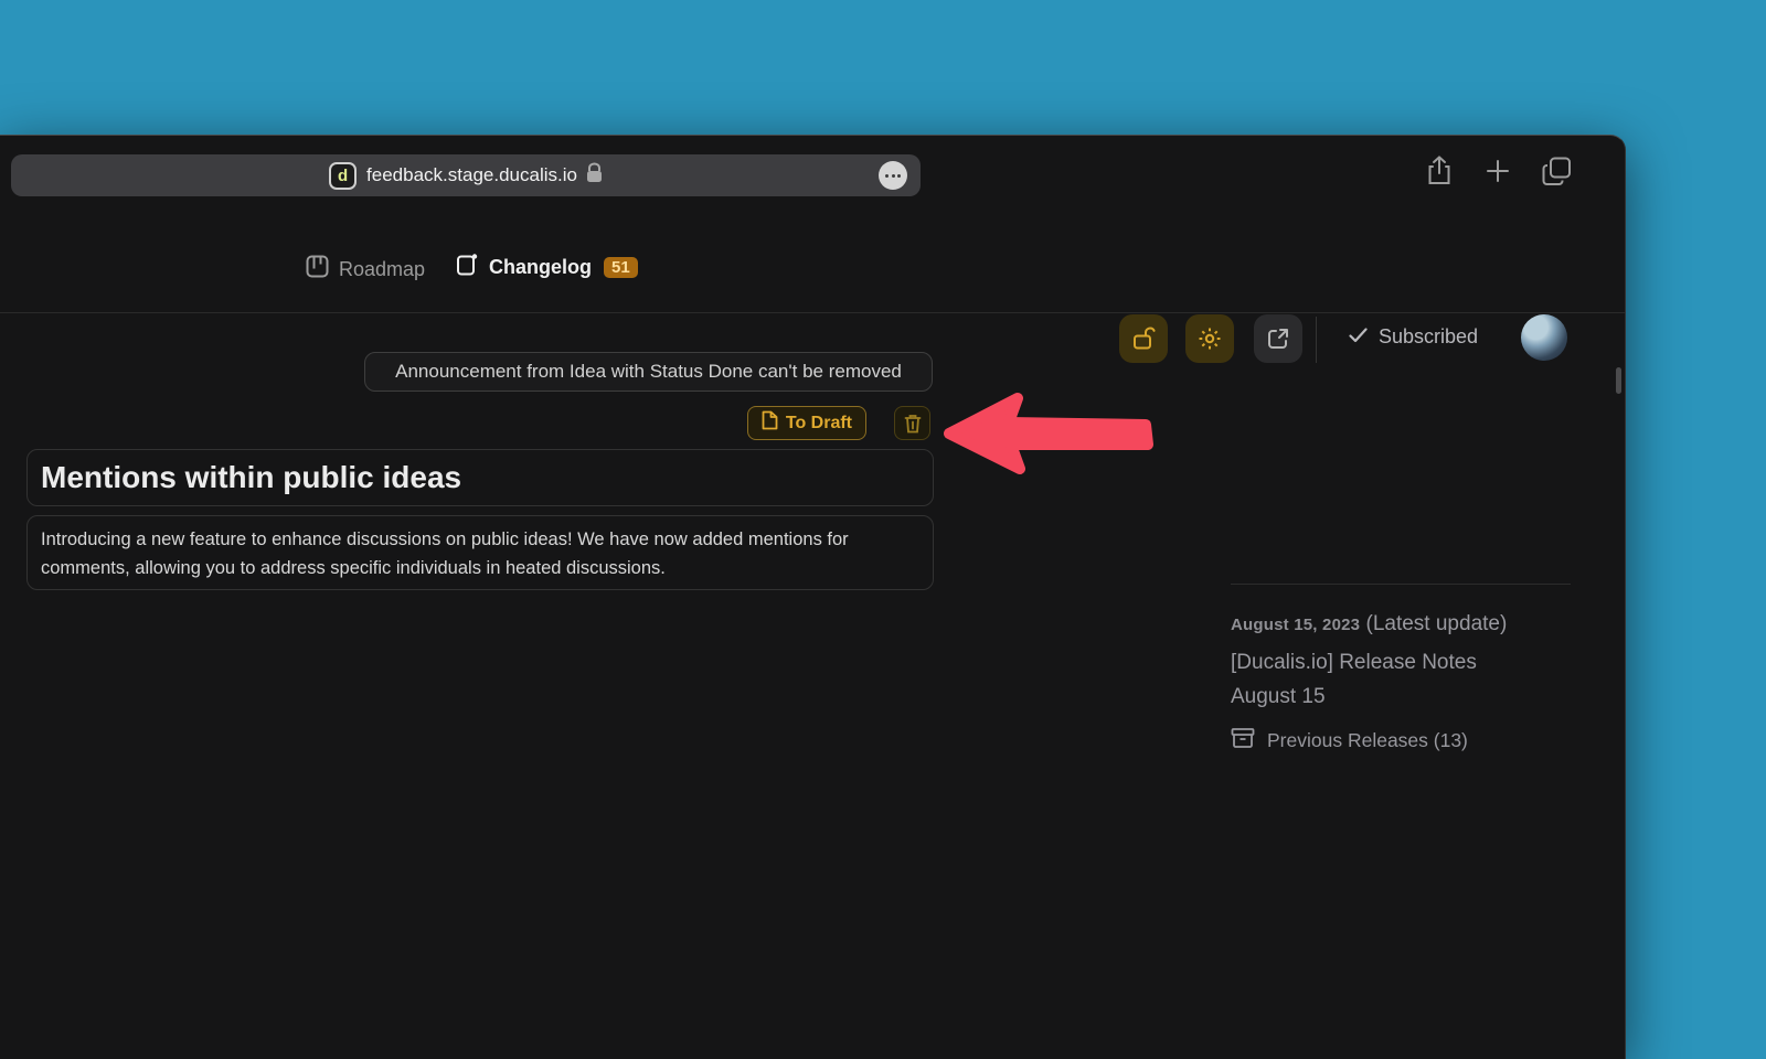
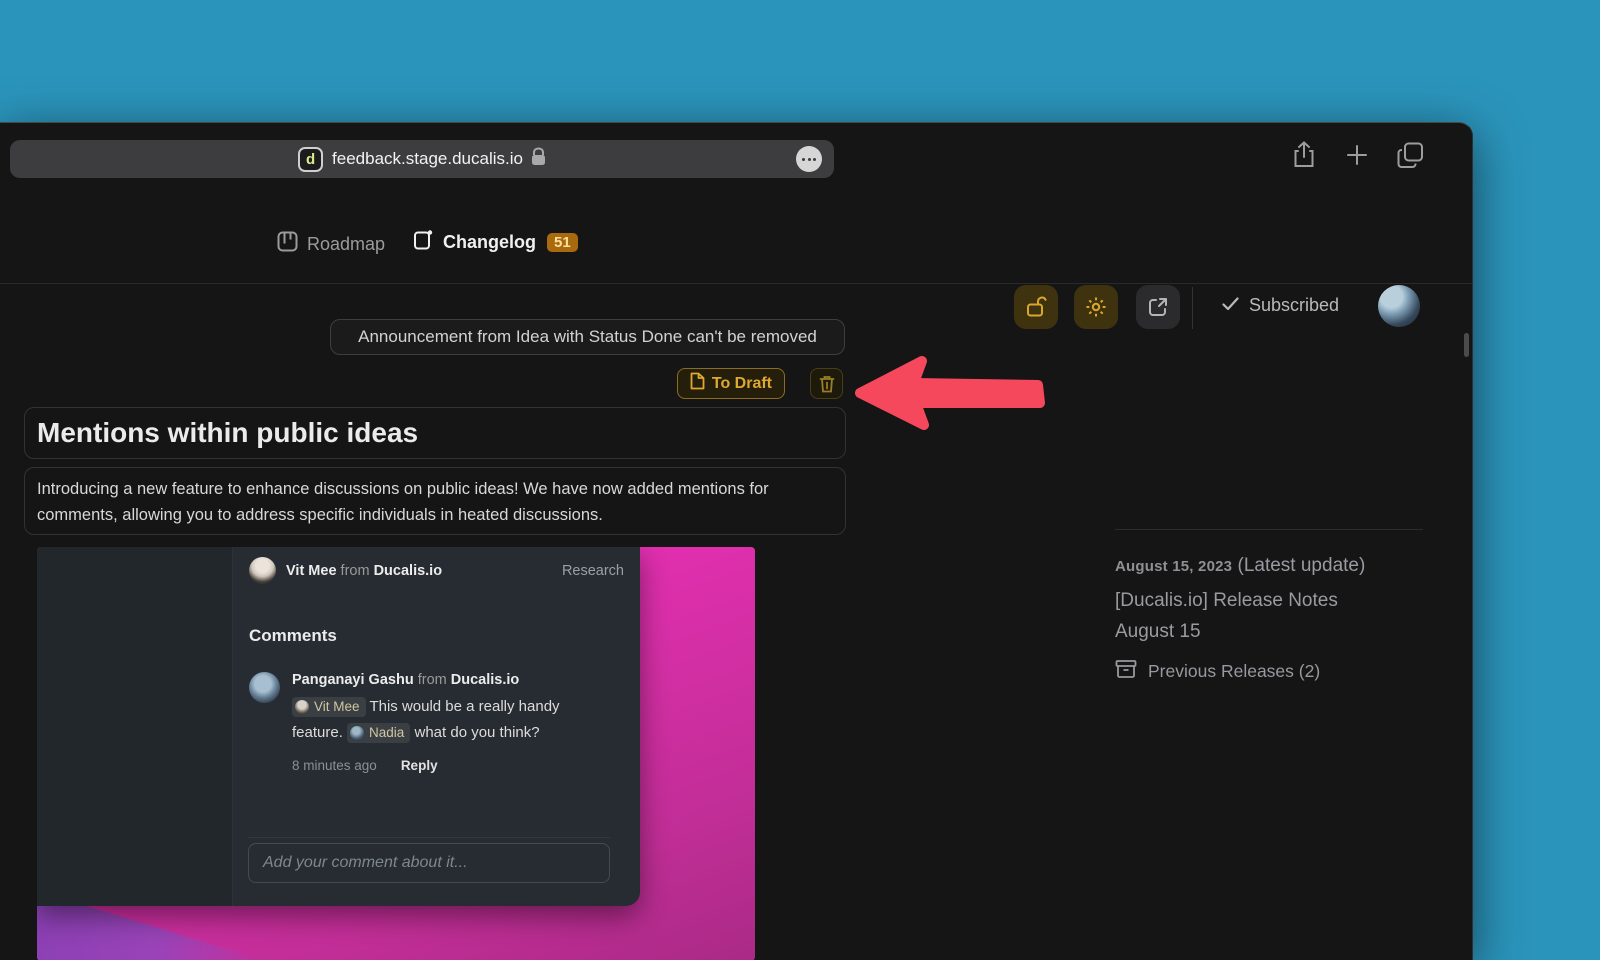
  d
  feedback.stage.ducalis.io
  Roadmap
  Changelog
  51
  Subscribed
  Announcement from Idea with Status Done can't be removed
  To Draft
  Mentions within public ideas
  Introducing a new feature to enhance discussions on public ideas! We have now added mentions for comments, allowing you to address specific individuals in heated discussions.
+ Vit Mee from Ducalis.io
+ Research
+ Comments
+ Panganayi Gashu from Ducalis.io
+ Vit Mee
+ This would be a really handy feature.
+ Nadia
+ what do you think?
+ 8 minutes ago
+ Reply
+ Add your comment about it...
  August 15, 2023 (Latest update)
  [Ducalis.io] Release Notes August 15
- Previous Releases (13)
+ Previous Releases (2)
